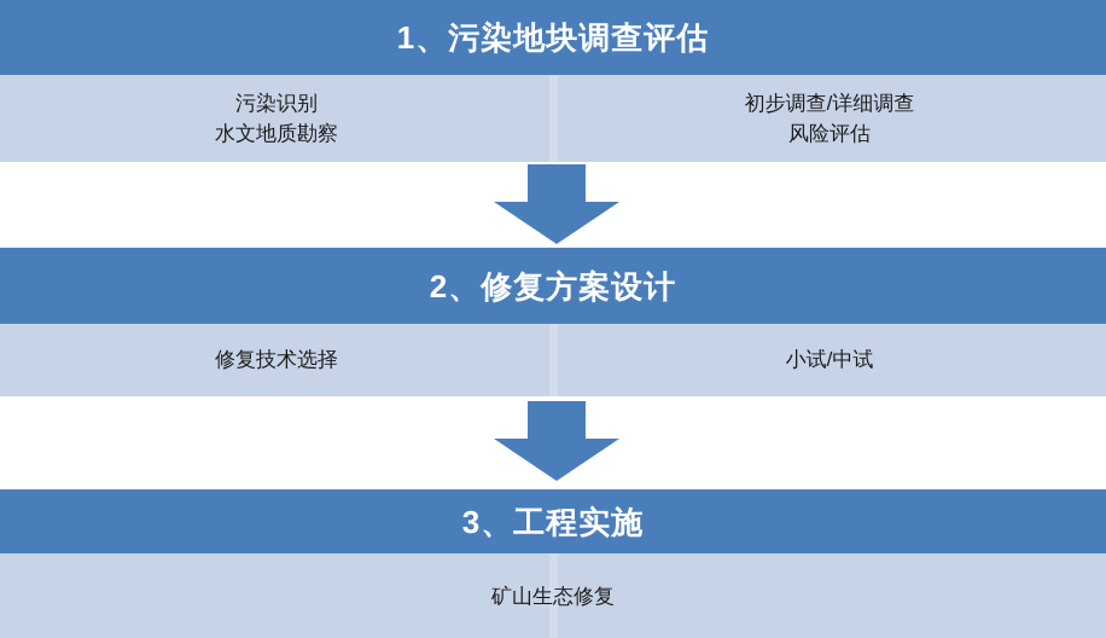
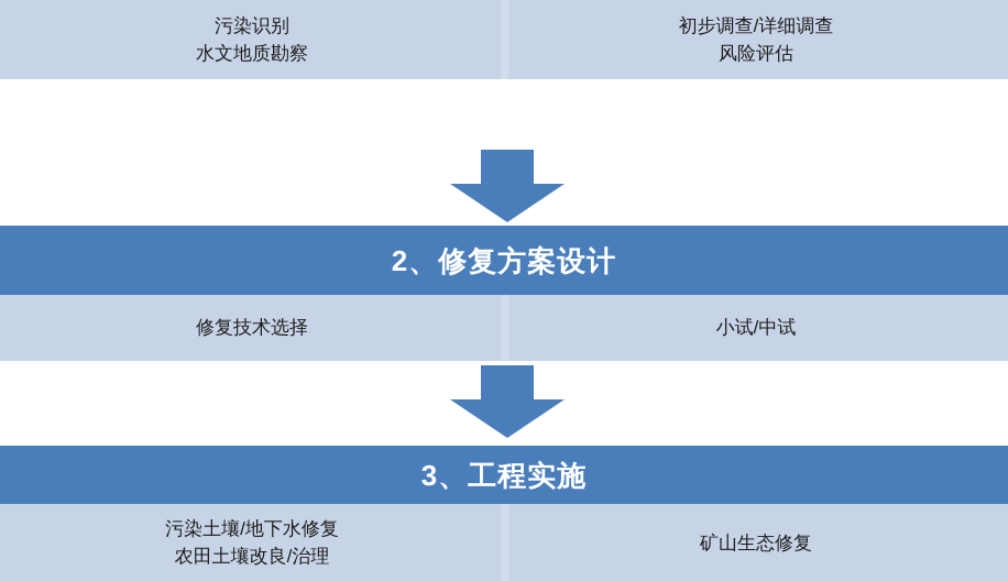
- 1、污染地块调查评估
  污染识别
  水文地质勘察
  初步调查/详细调查
  风险评估
  2、修复方案设计
  修复技术选择
  小试/中试
  3、工程实施
+ 污染土壤/地下水修复
+ 农田土壤改良/治理
  矿山生态修复
